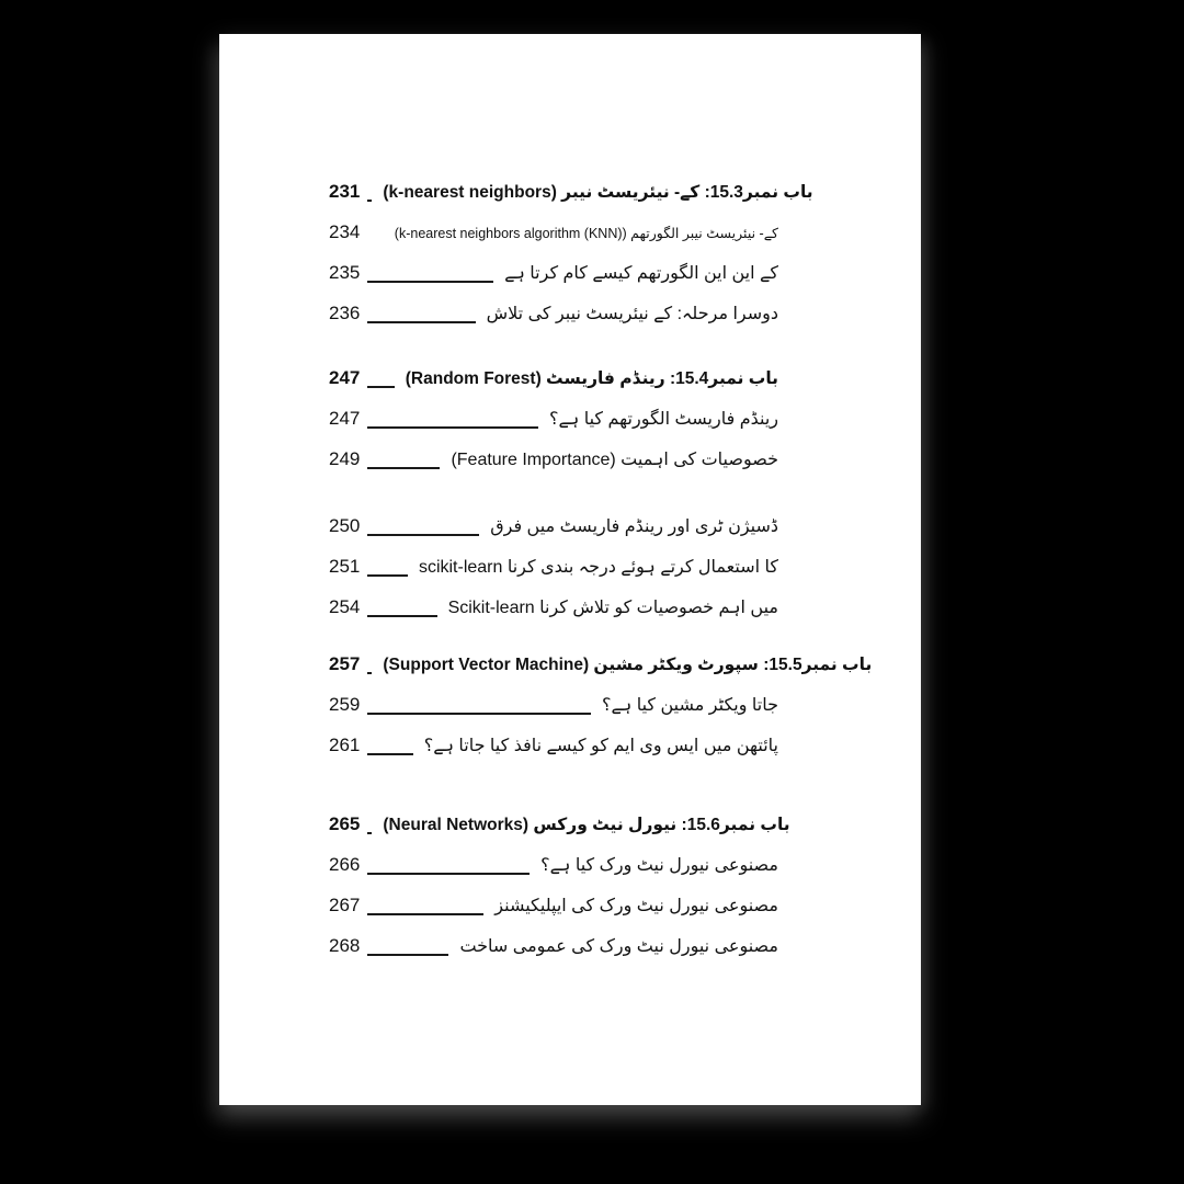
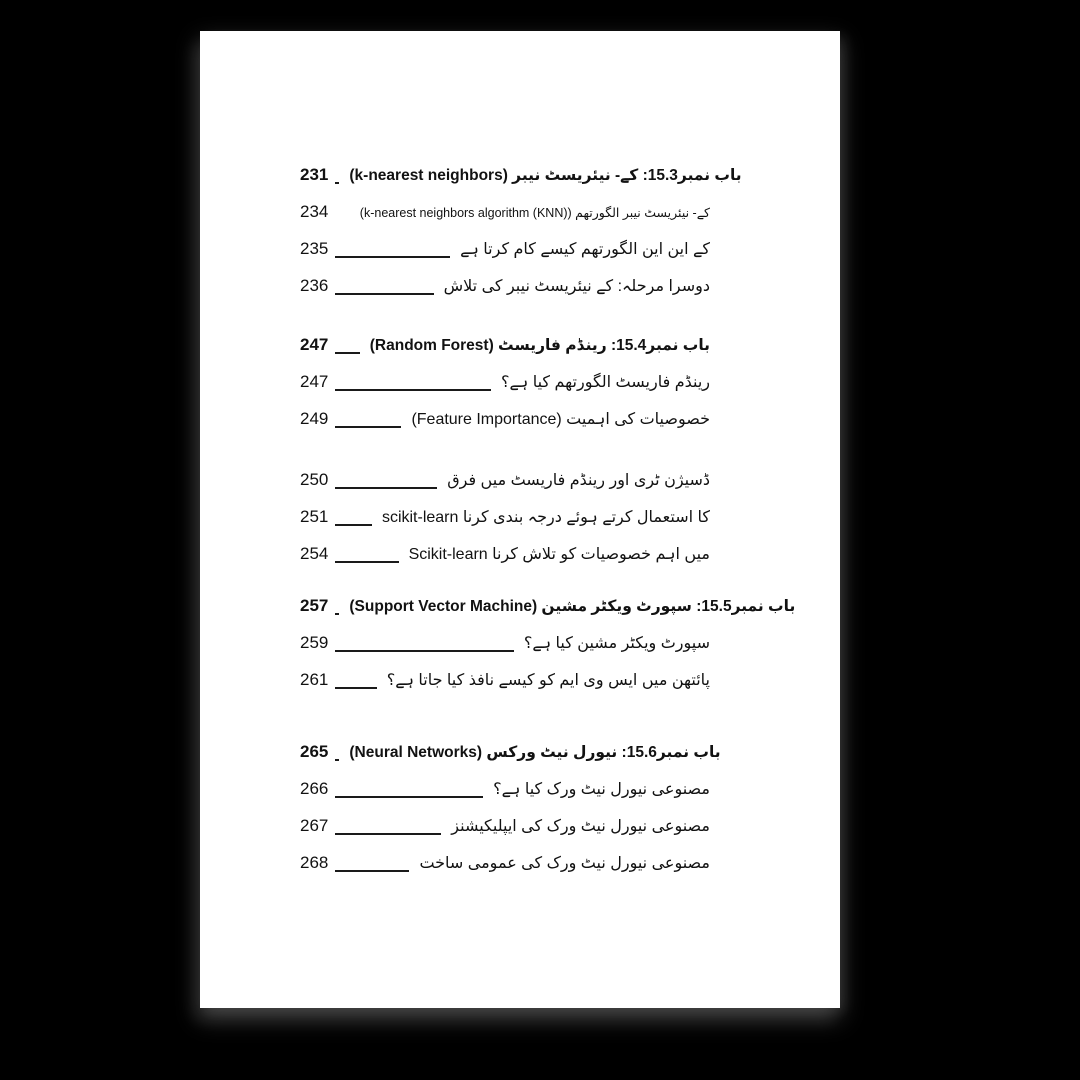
  231
  باب نمبر15.3: کے- نیئریسٹ نیبر (k-nearest neighbors)
  234
  کے- نیئریسٹ نیبر الگورتھم (k-nearest neighbors algorithm (KNN))
  235
  کے این این الگورتھم کیسے کام کرتا ہے
  236
  دوسرا مرحلہ: کے نیئریسٹ نیبر کی تلاش
  247
  باب نمبر15.4: رینڈم فاریسٹ (Random Forest)
  247
  رینڈم فاریسٹ الگورتھم کیا ہے؟
  249
  خصوصیات کی اہمیت (Feature Importance)
  250
  ڈسیژن ٹری اور رینڈم فاریسٹ میں فرق
  251
  کا استعمال کرتے ہوئے درجہ بندی کرنا scikit-learn
  254
  میں اہم خصوصیات کو تلاش کرنا Scikit-learn
  257
  باب نمبر15.5: سپورٹ ویکٹر مشین (Support Vector Machine)
  259
- جاتا ویکٹر مشین کیا ہے؟
+ سپورٹ ویکٹر مشین کیا ہے؟
  261
  پائتھن میں ایس وی ایم کو کیسے نافذ کیا جاتا ہے؟
  265
  باب نمبر15.6: نیورل نیٹ ورکس (Neural Networks)
  266
  مصنوعی نیورل نیٹ ورک کیا ہے؟
  267
  مصنوعی نیورل نیٹ ورک کی ایپلیکیشنز
  268
  مصنوعی نیورل نیٹ ورک کی عمومی ساخت
